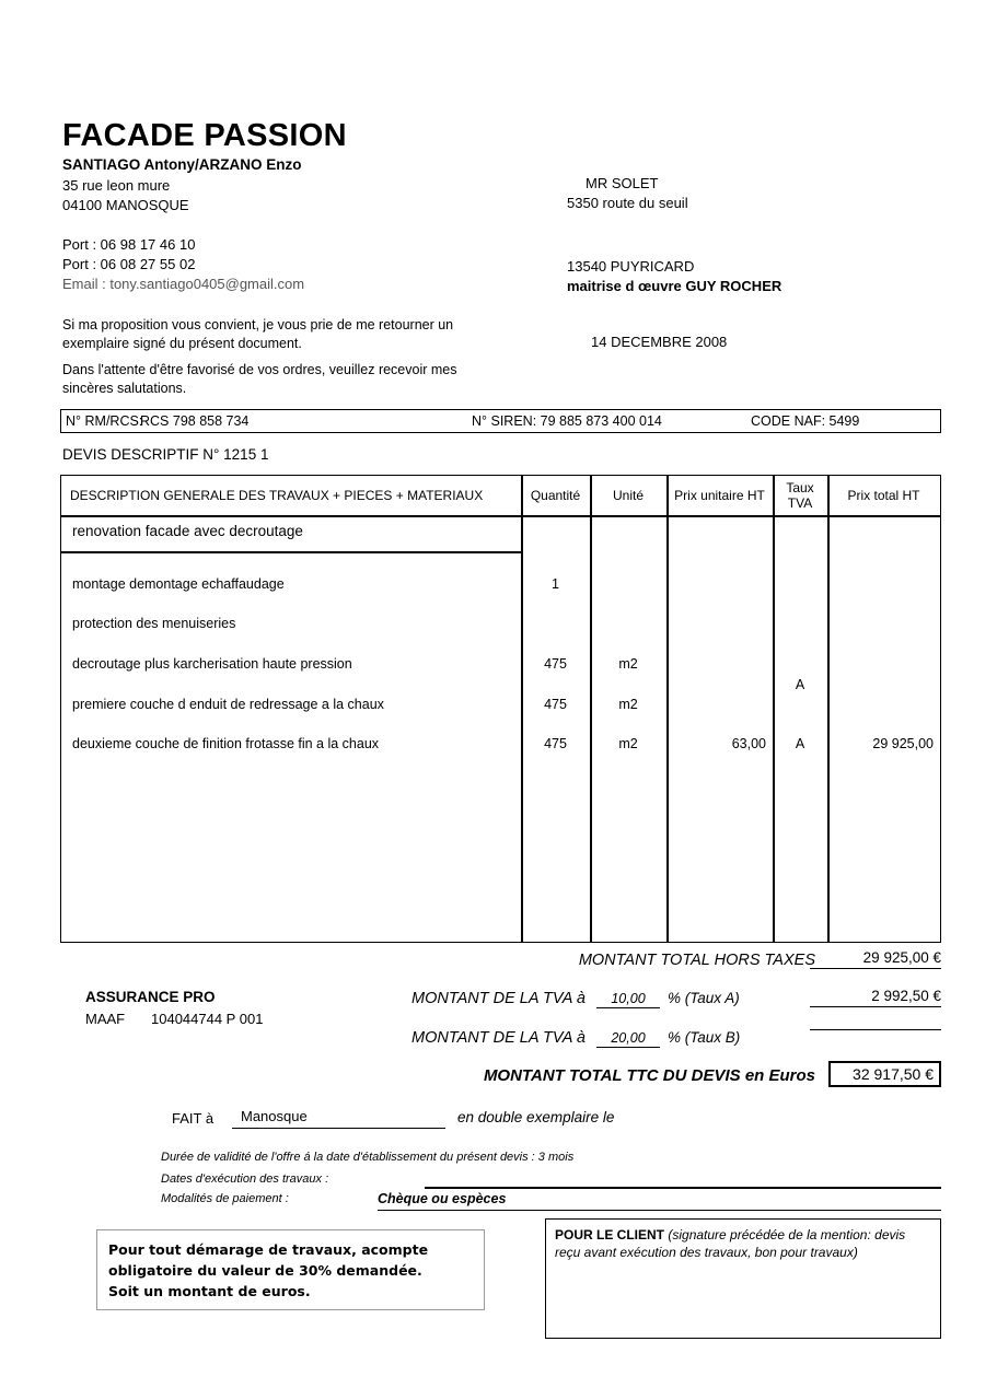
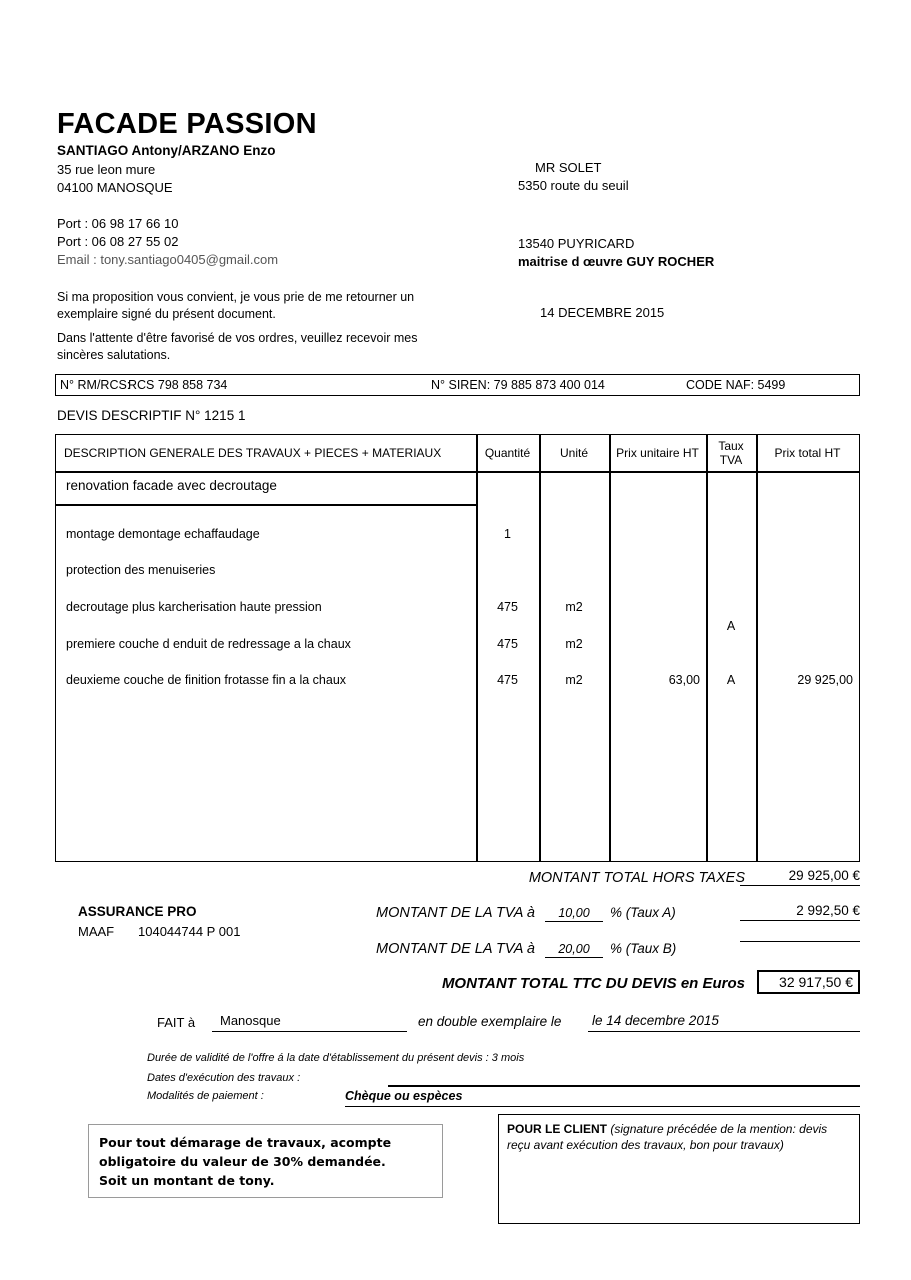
  FACADE PASSION
  SANTIAGO Antony/ARZANO Enzo
  35 rue leon mure
  04100 MANOSQUE
- Port : 06 98 17 46 10
+ Port : 06 98 17 66 10
  Port : 06 08 27 55 02
  Email : tony.santiago0405@gmail.com
  MR SOLET
  5350 route du seuil
  13540 PUYRICARD
  maitrise d œuvre GUY ROCHER
- 14 DECEMBRE 2008
+ 14 DECEMBRE 2015
  Si ma proposition vous convient, je vous prie de me retourner un exemplaire signé du présent document.
  Dans l'attente d'être favorisé de vos ordres, veuillez recevoir mes sincères salutations.
  N° RM/RCS:
  RCS 798 858 734
  N° SIREN: 79 885 873 400 014
  CODE NAF: 5499
  DEVIS DESCRIPTIF N° 1215 1
  DESCRIPTION GENERALE DES TRAVAUX + PIECES + MATERIAUX
  Quantité
  Unité
  Prix unitaire HT
  Taux TVA
  Prix total HT
  renovation facade avec decroutage
  montage demontage echaffaudage
  1
  protection des menuiseries
  decroutage plus karcherisation haute pression
  475
  m2
  A
  premiere couche d enduit de redressage a la chaux
  475
  m2
  deuxieme couche de finition frotasse fin a la chaux
  475
  m2
  63,00
  A
  29 925,00
  MONTANT TOTAL HORS TAXES
  29 925,00 €
  MONTANT DE LA TVA à
  10,00
  % (Taux A)
  2 992,50 €
  MONTANT DE LA TVA à
  20,00
  % (Taux B)
  MONTANT TOTAL TTC DU DEVIS en Euros
  32 917,50 €
  ASSURANCE PRO
  MAAF
  104044744 P 001
  FAIT à
  Manosque
  en double exemplaire le
+ le 14 decembre 2015
  Durée de validité de l'offre á la date d'établissement du présent devis : 3 mois
  Dates d'exécution des travaux :
  Modalités de paiement :
  Chèque ou espèces
  Pour tout démarage de travaux, acompte
  obligatoire du valeur de 30% demandée.
- Soit un montant de euros.
+ Soit un montant de tony.
  POUR LE CLIENT (signature précédée de la mention: devis reçu avant exécution des travaux, bon pour travaux)
